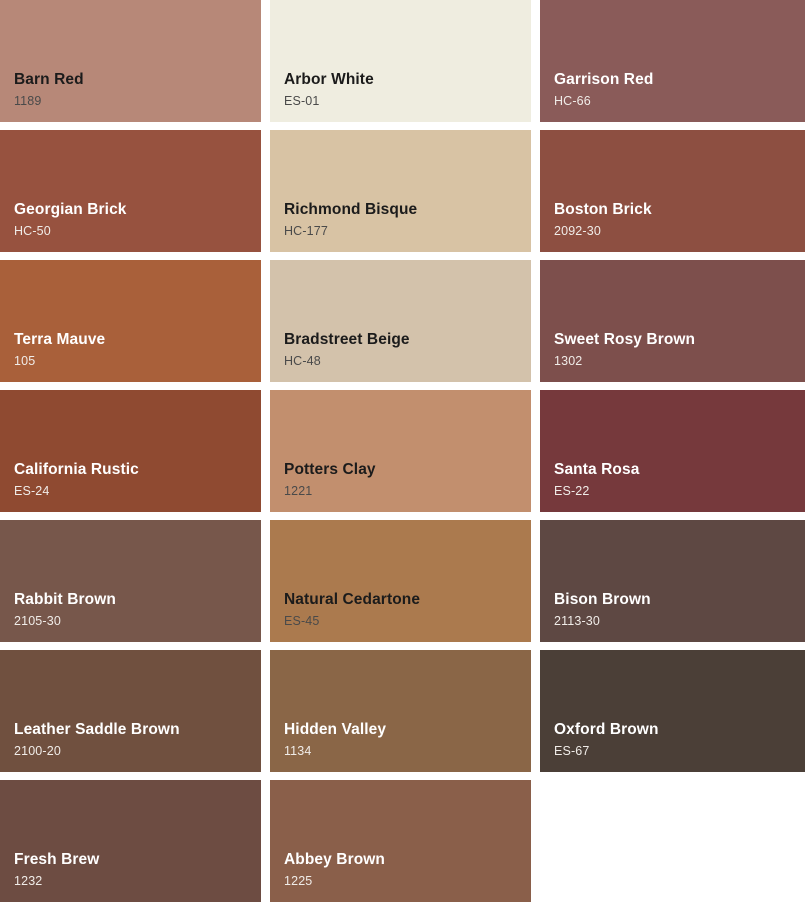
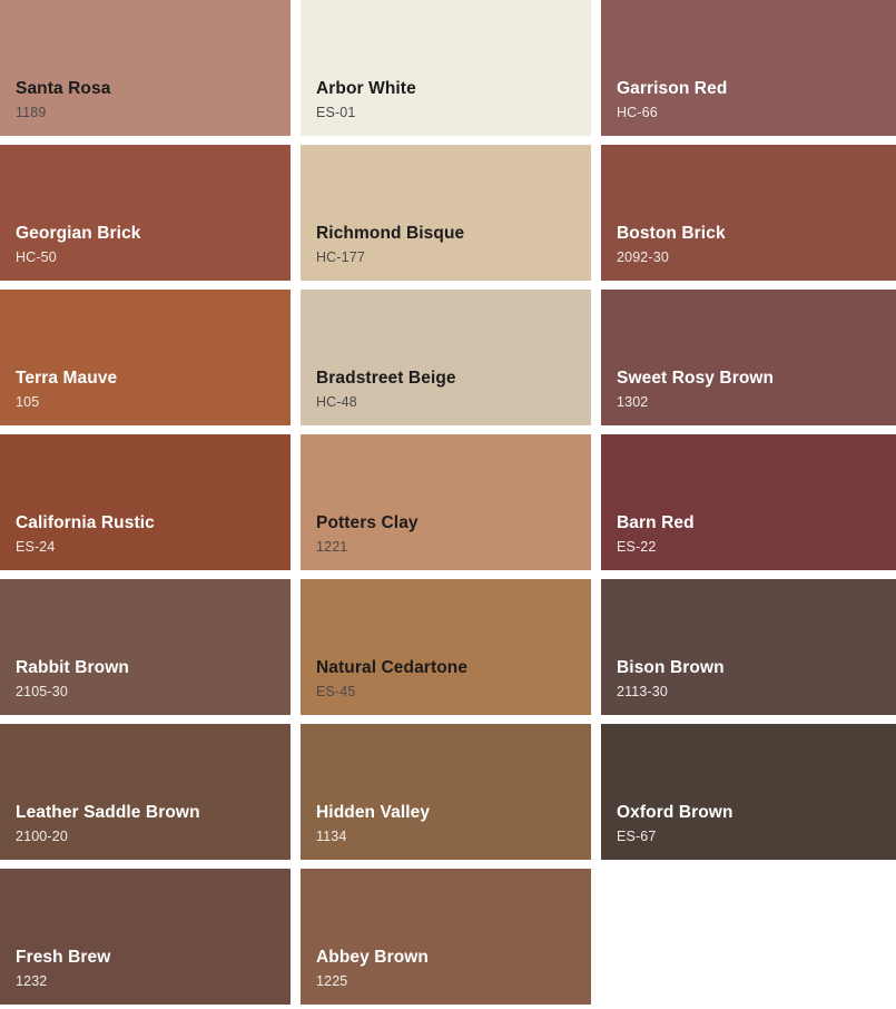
- Barn Red
+ Santa Rosa
  1189
  Arbor White
  ES-01
  Garrison Red
  HC-66
  Georgian Brick
  HC-50
  Richmond Bisque
  HC-177
  Boston Brick
  2092-30
  Terra Mauve
  105
  Bradstreet Beige
  HC-48
  Sweet Rosy Brown
  1302
  California Rustic
  ES-24
  Potters Clay
  1221
- Santa Rosa
+ Barn Red
  ES-22
  Rabbit Brown
  2105-30
  Natural Cedartone
  ES-45
  Bison Brown
  2113-30
  Leather Saddle Brown
  2100-20
  Hidden Valley
  1134
  Oxford Brown
  ES-67
  Fresh Brew
  1232
  Abbey Brown
  1225
